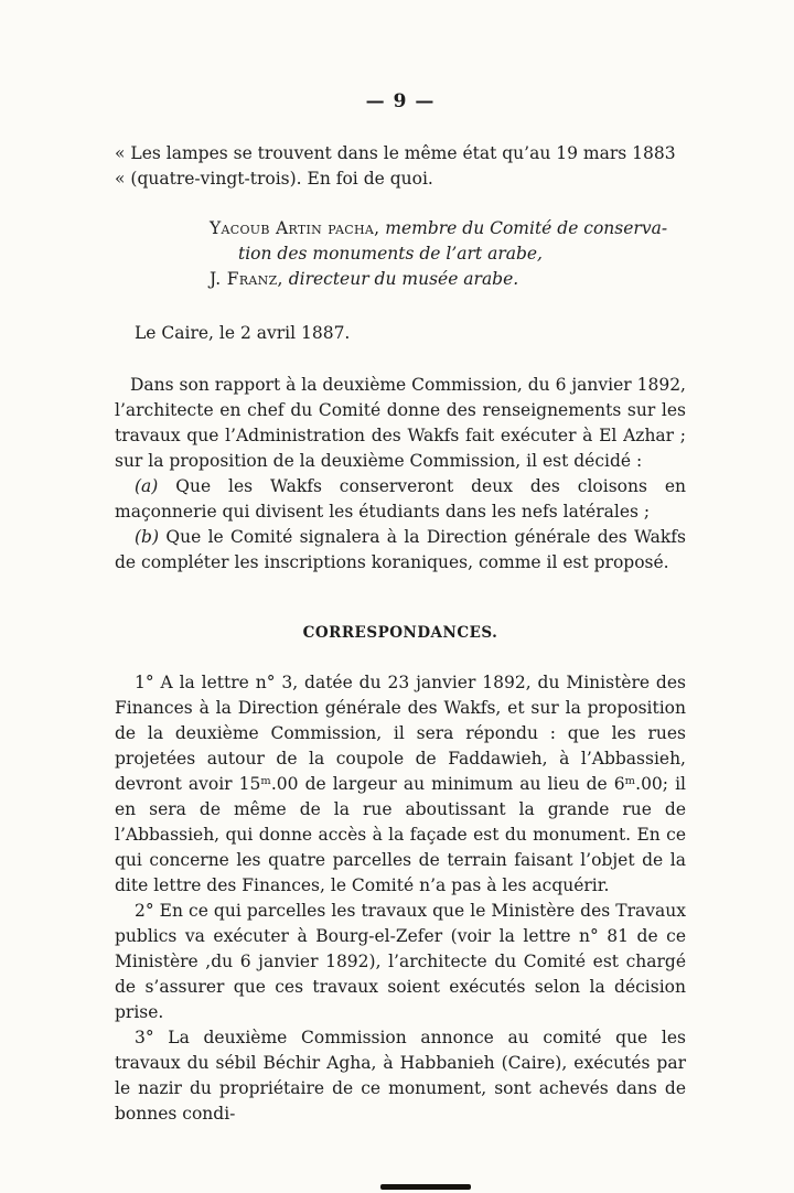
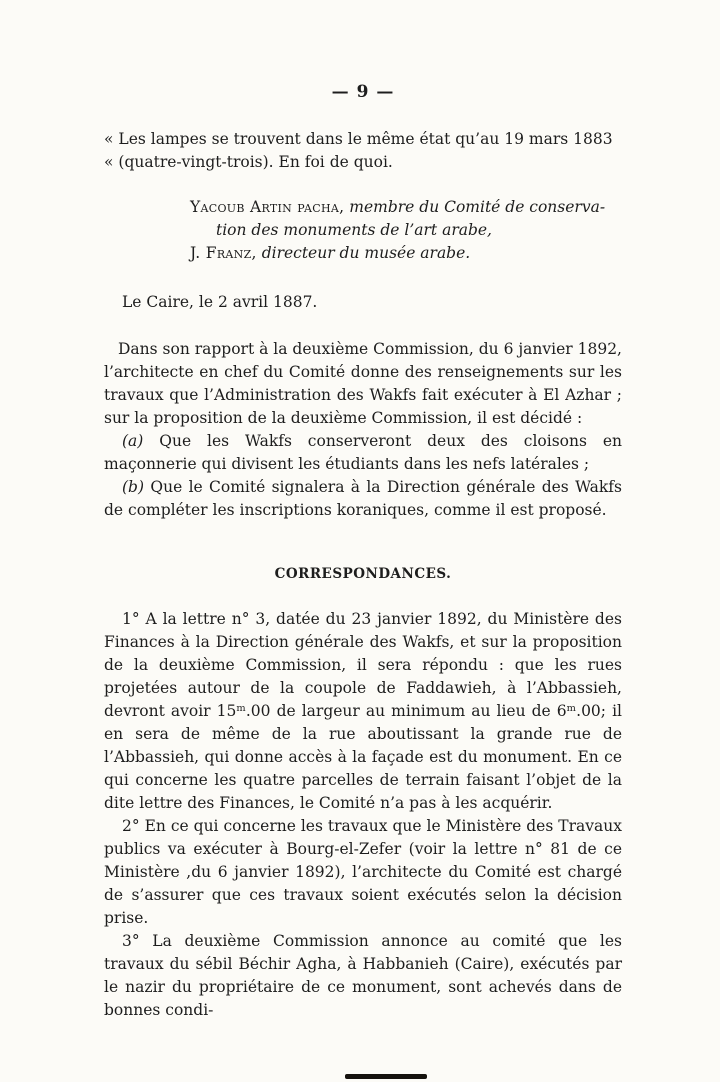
  — 9 —
  « Les lampes se trouvent dans le même état qu’au 19 mars 1883
  « (quatre-vingt-trois). En foi de quoi.
  Yacoub Artin pacha, membre du Comité de conserva-
  tion des monuments de l’art arabe,
  J. Franz, directeur du musée arabe.
  Le Caire, le 2 avril 1887.
  Dans son rapport à la deuxième Commission, du 6 janvier 1892, l’architecte en chef du Comité donne des renseignements sur les travaux que l’Administration des Wakfs fait exécuter à El Azhar ; sur la proposition de la deuxième Commission, il est décidé :
  (a) Que les Wakfs conserveront deux des cloisons en maçonnerie qui divisent les étudiants dans les nefs latérales ;
  (b) Que le Comité signalera à la Direction générale des Wakfs de compléter les inscriptions koraniques, comme il est proposé.
  CORRESPONDANCES.
  1° A la lettre n° 3, datée du 23 janvier 1892, du Ministère des Finances à la Direction générale des Wakfs, et sur la proposition de la deuxième Commission, il sera répondu : que les rues projetées autour de la coupole de Faddawieh, à l’Abbassieh, devront avoir 15ᵐ.00 de largeur au minimum au lieu de 6ᵐ.00; il en sera de même de la rue aboutissant la grande rue de l’Abbassieh, qui donne accès à la façade est du monument. En ce qui concerne les quatre parcelles de terrain faisant l’objet de la dite lettre des Finances, le Comité n’a pas à les acquérir.
- 2° En ce qui parcelles les travaux que le Ministère des Travaux publics va exécuter à Bourg-el-Zefer (voir la lettre n° 81 de ce Ministère ,du 6 janvier 1892), l’architecte du Comité est chargé de s’assurer que ces travaux soient exécutés selon la décision prise.
+ 2° En ce qui concerne les travaux que le Ministère des Travaux publics va exécuter à Bourg-el-Zefer (voir la lettre n° 81 de ce Ministère ,du 6 janvier 1892), l’architecte du Comité est chargé de s’assurer que ces travaux soient exécutés selon la décision prise.
  3° La deuxième Commission annonce au comité que les travaux du sébil Béchir Agha, à Habbanieh (Caire), exécutés par le nazir du propriétaire de ce monument, sont achevés dans de bonnes condi-
